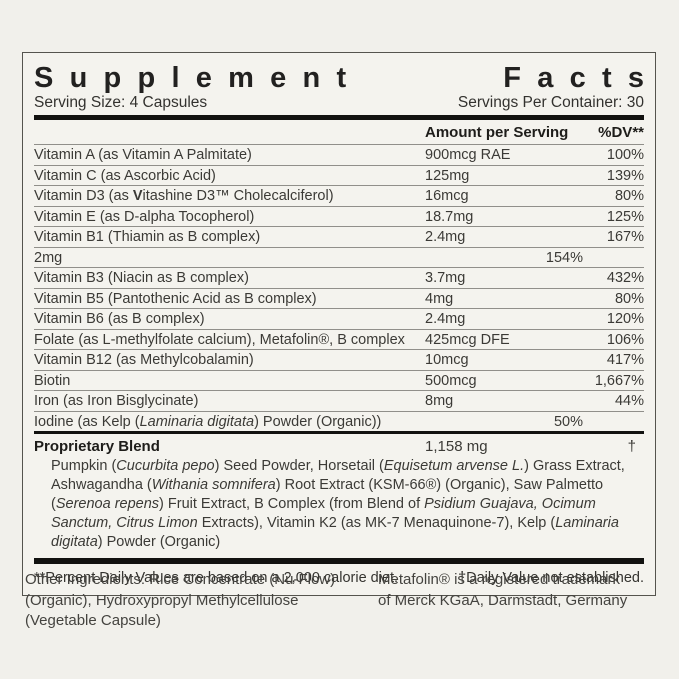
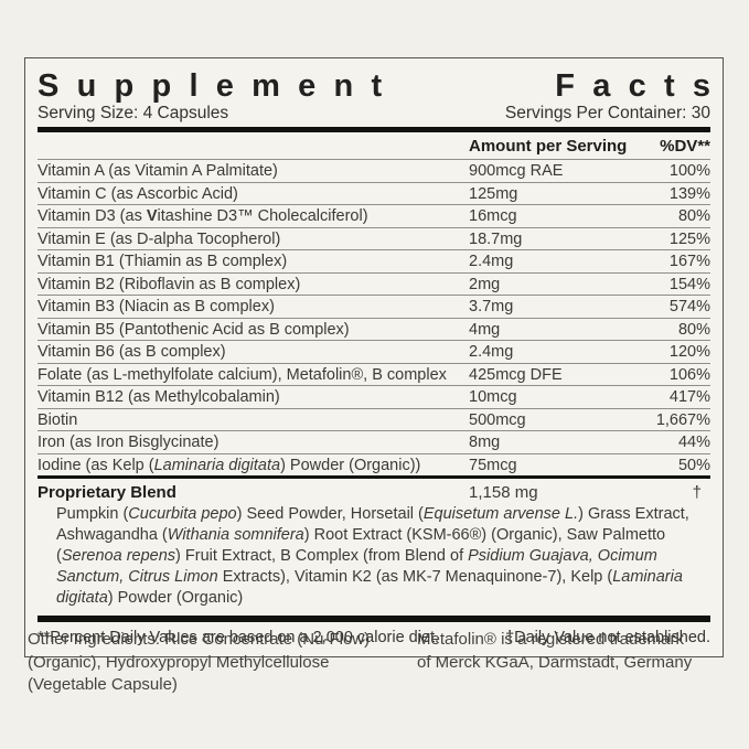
  Supplement
  Facts
  Serving Size: 4 Capsules
  Servings Per Container: 30
  Amount per Serving
  %DV**
  Vitamin A (as Vitamin A Palmitate)
  900mcg RAE
  100%
  Vitamin C (as Ascorbic Acid)
  125mg
  139%
  Vitamin D3 (as Vitashine D3™ Cholecalciferol)
  16mcg
  80%
  Vitamin E (as D-alpha Tocopherol)
  18.7mg
  125%
  Vitamin B1 (Thiamin as B complex)
  2.4mg
  167%
+ Vitamin B2 (Riboflavin as B complex)
  2mg
  154%
  Vitamin B3 (Niacin as B complex)
  3.7mg
- 432%
+ 574%
  Vitamin B5 (Pantothenic Acid as B complex)
  4mg
  80%
  Vitamin B6 (as B complex)
  2.4mg
  120%
  Folate (as L-methylfolate calcium), Metafolin®, B complex
  425mcg DFE
  106%
  Vitamin B12 (as Methylcobalamin)
  10mcg
  417%
  Biotin
  500mcg
  1,667%
  Iron (as Iron Bisglycinate)
  8mg
  44%
  Iodine (as Kelp (Laminaria digitata) Powder (Organic))
+ 75mcg
  50%
  Proprietary Blend
  1,158 mg
  †
  Pumpkin (Cucurbita pepo) Seed Powder, Horsetail (Equisetum arvense L.) Grass Extract, Ashwagandha (Withania somnifera) Root Extract (KSM-66®) (Organic), Saw Palmetto (Serenoa repens) Fruit Extract, B Complex (from Blend of Psidium Guajava, Ocimum Sanctum, Citrus Limon Extracts), Vitamin K2 (as MK-7 Menaquinone-7), Kelp (Laminaria digitata) Powder (Organic)
  **Percent Daily Values are based on a 2,000 calorie diet.
  †Daily Value not established.
  Other Ingredients: Rice Concentrate (Nu-Flow)
  (Organic), Hydroxypropyl Methylcellulose
  (Vegetable Capsule)
  Metafolin® is a registered trademark
  of Merck KGaA, Darmstadt, Germany
